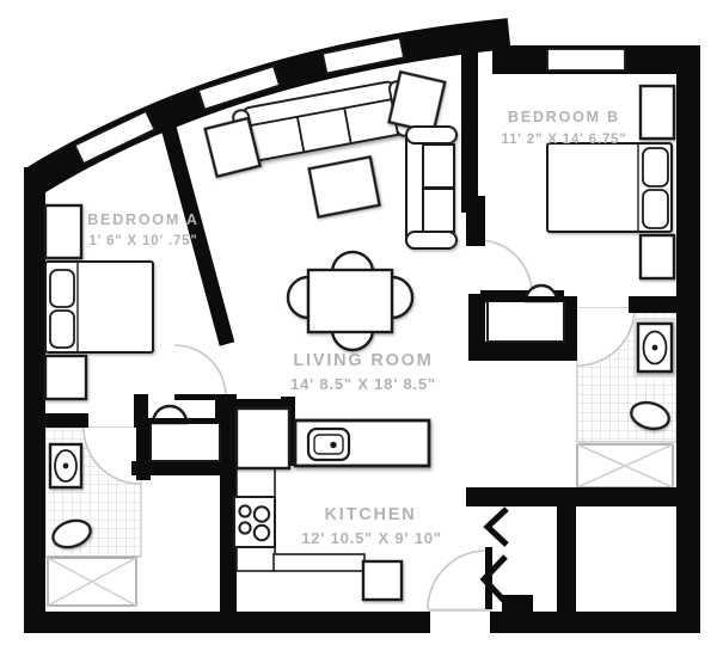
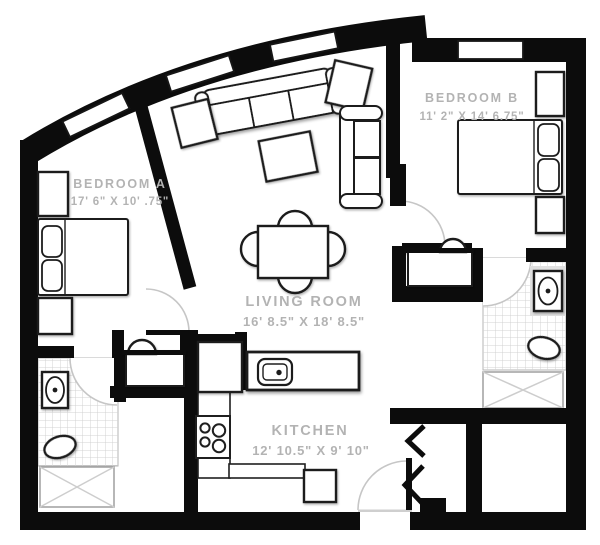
  BEDROOM A
- 1' 6" X 10' .75"
+ 17' 6" X 10' .75"
  BEDROOM B
  11' 2" X 14' 6.75"
  LIVING ROOM
- 14' 8.5" X 18' 8.5"
+ 16' 8.5" X 18' 8.5"
  KITCHEN
  12' 10.5" X 9' 10"
